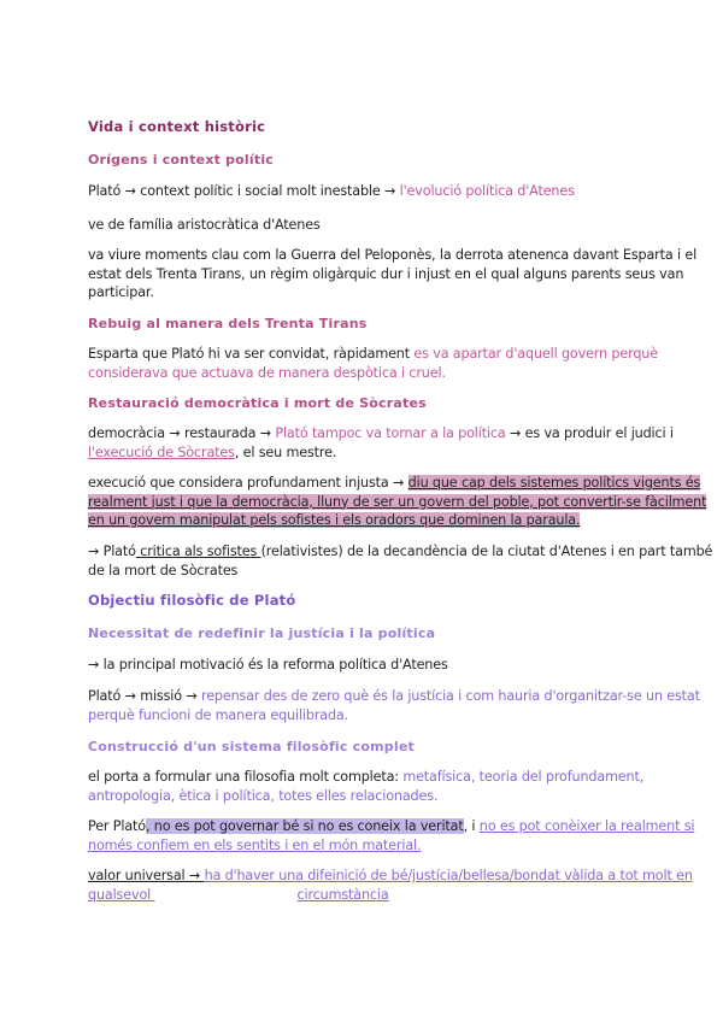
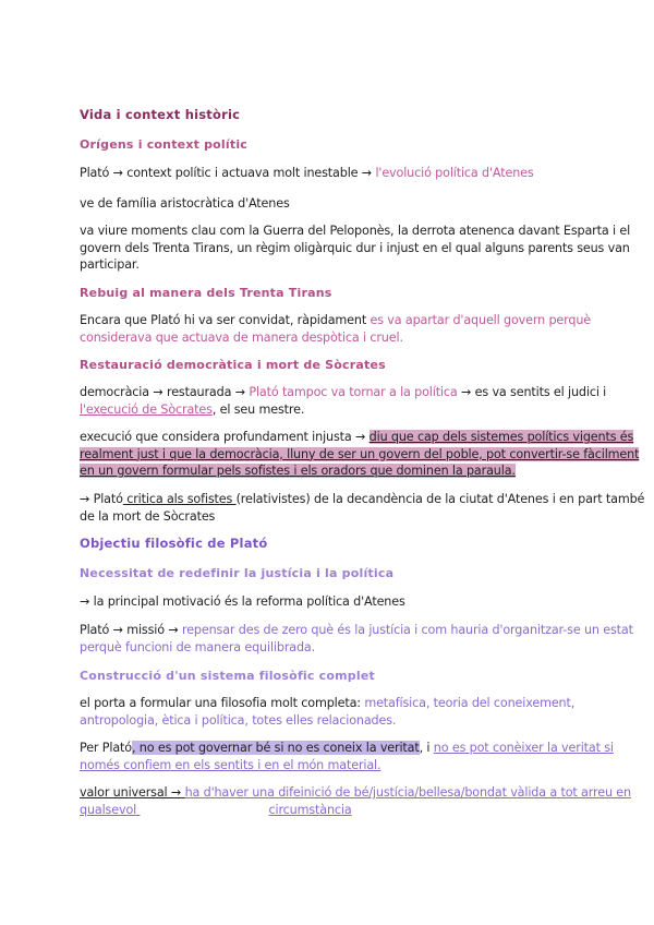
  Vida i context històric
  Orígens i context polític
- Plató → context polític i social molt inestable → l'evolució política d'Atenes
+ Plató → context polític i actuava molt inestable → l'evolució política d'Atenes
  ve de família aristocràtica d'Atenes
- va viure moments clau com la Guerra del Peloponès, la derrota atenenca davant Esparta i el estat dels Trenta Tirans, un règim oligàrquic dur i injust en el qual alguns parents seus van participar.
+ va viure moments clau com la Guerra del Peloponès, la derrota atenenca davant Esparta i el govern dels Trenta Tirans, un règim oligàrquic dur i injust en el qual alguns parents seus van participar.
  Rebuig al manera dels Trenta Tirans
- Esparta que Plató hi va ser convidat, ràpidament es va apartar d'aquell govern perquè considerava que actuava de manera despòtica i cruel.
+ Encara que Plató hi va ser convidat, ràpidament es va apartar d'aquell govern perquè considerava que actuava de manera despòtica i cruel.
  Restauració democràtica i mort de Sòcrates
- democràcia → restaurada → Plató tampoc va tornar a la política → es va produir el judici i l'execució de Sòcrates, el seu mestre.
+ democràcia → restaurada → Plató tampoc va tornar a la política → es va sentits el judici i l'execució de Sòcrates, el seu mestre.
- execució que considera profundament injusta → diu que cap dels sistemes polítics vigents és realment just i que la democràcia, lluny de ser un govern del poble, pot convertir-se fàcilment en un govern manipulat pels sofistes i els oradors que dominen la paraula.
+ execució que considera profundament injusta → diu que cap dels sistemes polítics vigents és realment just i que la democràcia, lluny de ser un govern del poble, pot convertir-se fàcilment en un govern formular pels sofistes i els oradors que dominen la paraula.
  → Plató critica als sofistes (relativistes) de la decandència de la ciutat d'Atenes i en part també de la mort de Sòcrates
  Objectiu filosòfic de Plató
  Necessitat de redefinir la justícia i la política
  → la principal motivació és la reforma política d'Atenes
  Plató → missió → repensar des de zero què és la justícia i com hauria d'organitzar-se un estat perquè funcioni de manera equilibrada.
  Construcció d'un sistema filosòfic complet
- el porta a formular una filosofia molt completa: metafísica, teoria del profundament, antropologia, ètica i política, totes elles relacionades.
+ el porta a formular una filosofia molt completa: metafísica, teoria del coneixement, antropologia, ètica i política, totes elles relacionades.
- Per Plató, no es pot governar bé si no es coneix la veritat, i no es pot conèixer la realment si només confiem en els sentits i en el món material.
+ Per Plató, no es pot governar bé si no es coneix la veritat, i no es pot conèixer la veritat si només confiem en els sentits i en el món material.
- valor universal → ha d'haver una difeinició de bé/justícia/bellesa/bondat vàlida a tot molt en
+ valor universal → ha d'haver una difeinició de bé/justícia/bellesa/bondat vàlida a tot arreu en
  qualsevol circumstància
